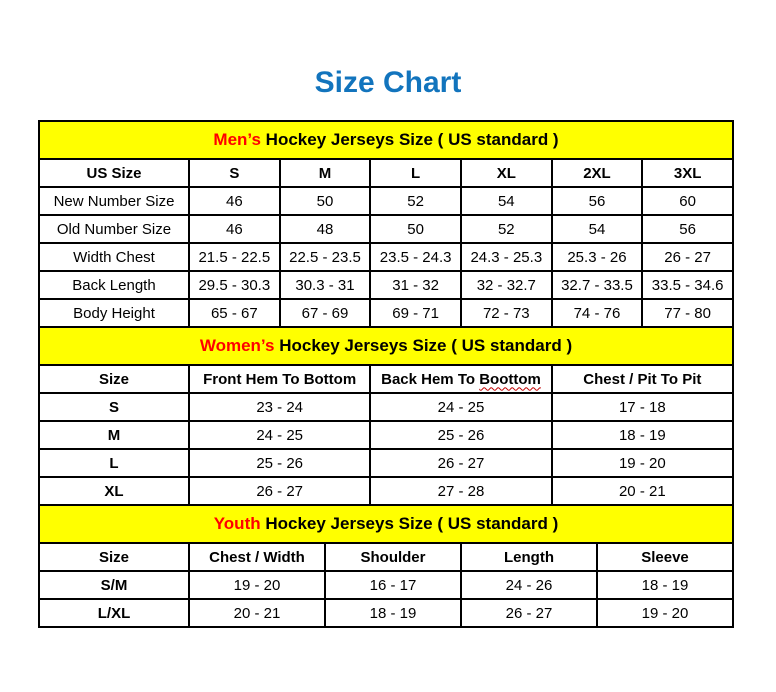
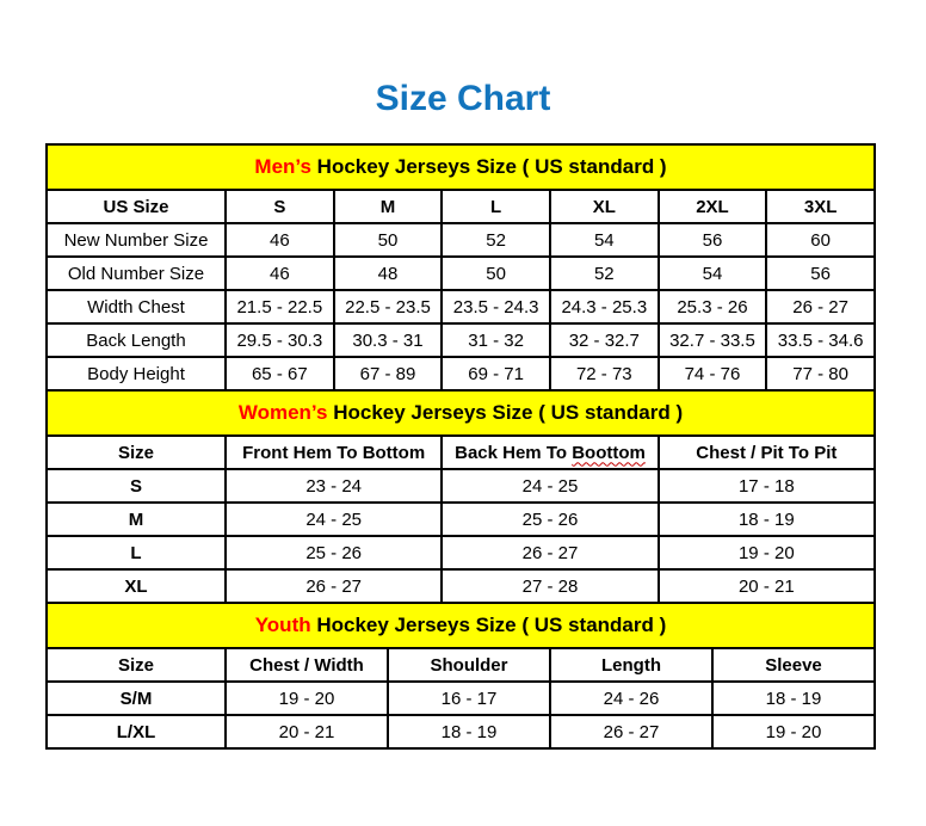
  Size Chart
  Men’s
  Hockey Jerseys Size ( US standard )
  US Size	S	M	L	XL	2XL	3XL
  New Number Size	46	50	52	54	56	60
  Old Number Size	46	48	50	52	54	56
  Width Chest	21.5 - 22.5	22.5 - 23.5	23.5 - 24.3	24.3 - 25.3	25.3 - 26	26 - 27
  Back Length	29.5 - 30.3	30.3 - 31	31 - 32	32 - 32.7	32.7 - 33.5	33.5 - 34.6
- Body Height	65 - 67	67 - 69	69 - 71	72 - 73	74 - 76	77 - 80
+ Body Height	65 - 67	67 - 89	69 - 71	72 - 73	74 - 76	77 - 80
  Women’s
  Hockey Jerseys Size ( US standard )
  Size	Front Hem To Bottom	Back Hem To Boottom	Chest / Pit To Pit
  S	23 - 24	24 - 25	17 - 18
  M	24 - 25	25 - 26	18 - 19
  L	25 - 26	26 - 27	19 - 20
  XL	26 - 27	27 - 28	20 - 21
  Youth
  Hockey Jerseys Size ( US standard )
  Size	Chest / Width	Shoulder	Length	Sleeve
  S/M	19 - 20	16 - 17	24 - 26	18 - 19
  L/XL	20 - 21	18 - 19	26 - 27	19 - 20
